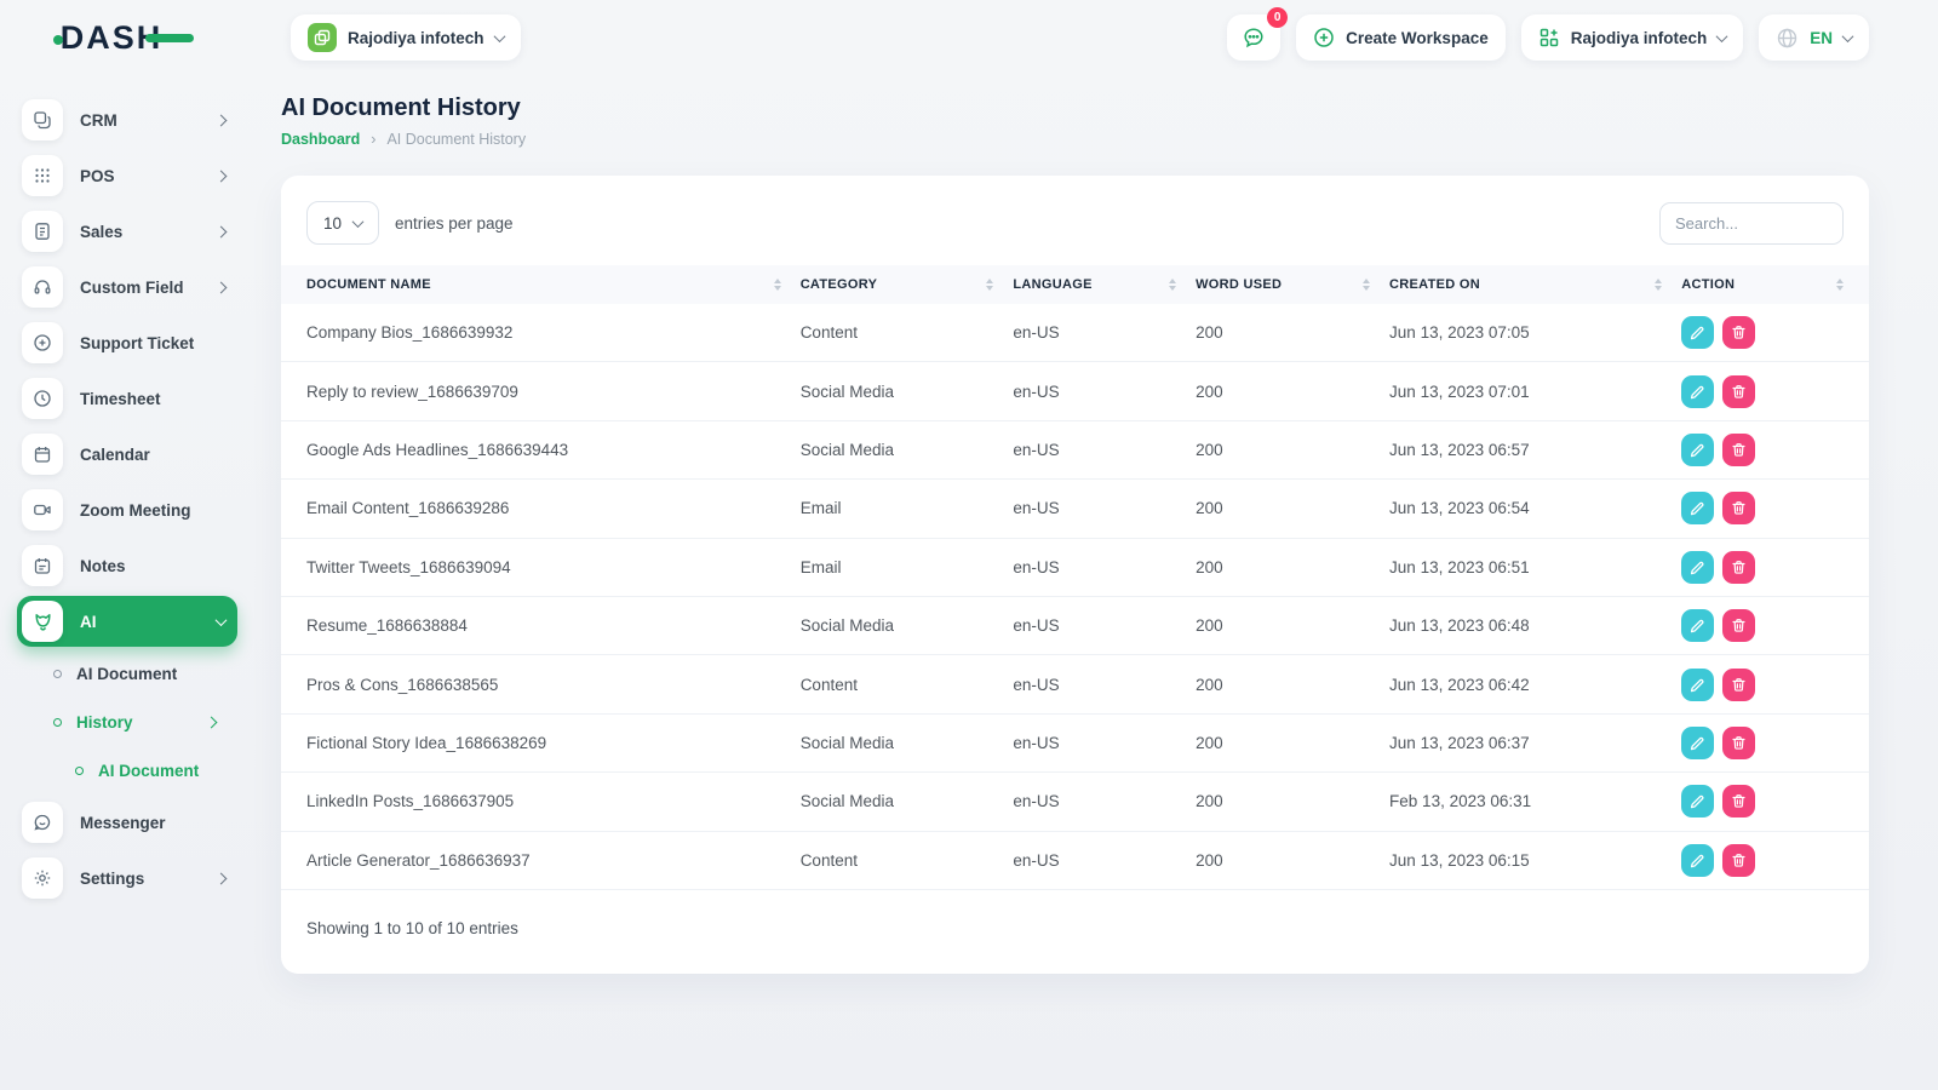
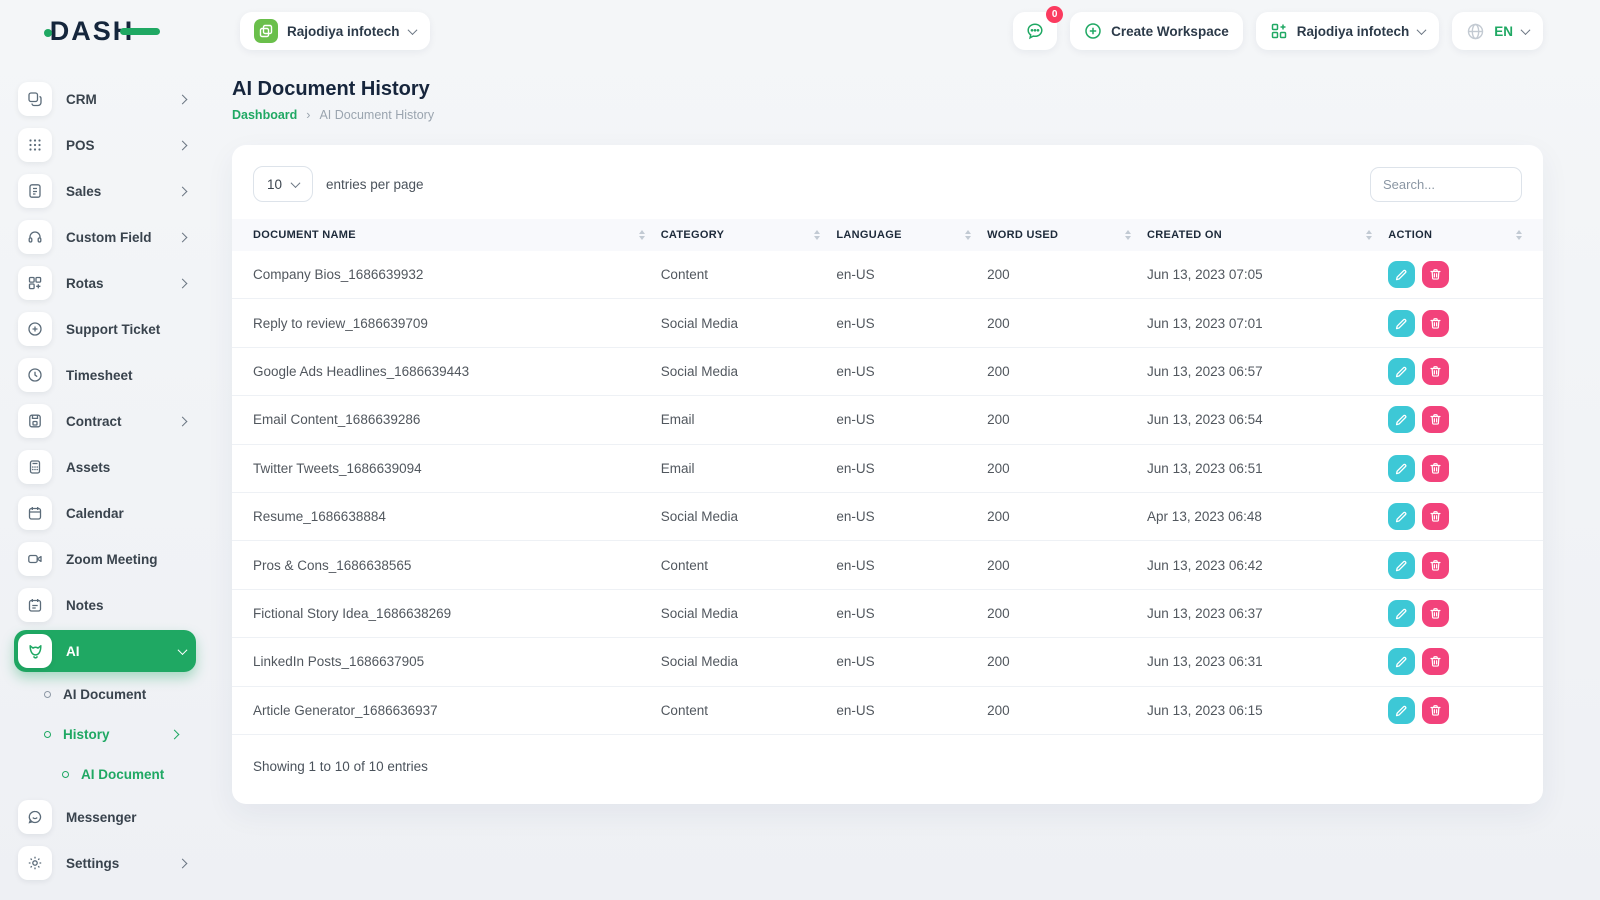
  DAS
  Rajodiya infotech
  0
  Create Workspace
  Rajodiya infotech
  EN
  CRM
  POS
  Sales
  Custom Field
+ Rotas
  Support Ticket
  Timesheet
+ Contract
+ Assets
  Calendar
  Zoom Meeting
  Notes
  AI
  AI Document
  History
  AI Document
  Messenger
  Settings
  AI Document History
  Dashboard
  ›
  AI Document History
  10
  entries per page
  Search...
  DOCUMENT NAME
  CATEGORY
  LANGUAGE
  WORD USED
  CREATED ON
  ACTION
  Company Bios_1686639932
  Content
  en-US
  200
  Jun 13, 2023 07:05
  Reply to review_1686639709
  Social Media
  en-US
  200
  Jun 13, 2023 07:01
  Google Ads Headlines_1686639443
  Social Media
  en-US
  200
  Jun 13, 2023 06:57
  Email Content_1686639286
  Email
  en-US
  200
  Jun 13, 2023 06:54
  Twitter Tweets_1686639094
  Email
  en-US
  200
  Jun 13, 2023 06:51
  Resume_1686638884
  Social Media
  en-US
  200
- Jun 13, 2023 06:48
+ Apr 13, 2023 06:48
  Pros & Cons_1686638565
  Content
  en-US
  200
  Jun 13, 2023 06:42
  Fictional Story Idea_1686638269
  Social Media
  en-US
  200
  Jun 13, 2023 06:37
  LinkedIn Posts_1686637905
  Social Media
  en-US
  200
- Feb 13, 2023 06:31
+ Jun 13, 2023 06:31
  Article Generator_1686636937
  Content
  en-US
  200
  Jun 13, 2023 06:15
  Showing 1 to 10 of 10 entries
